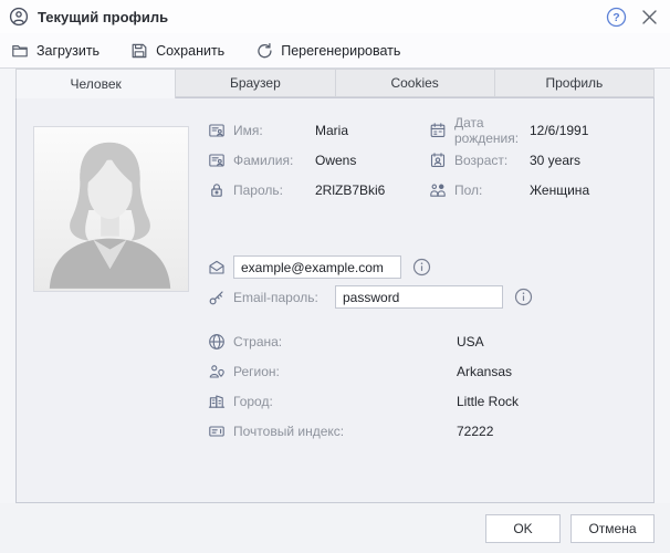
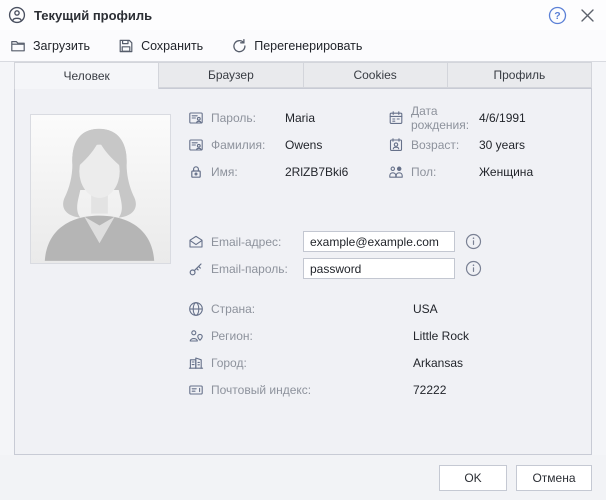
  Текущий профиль
  ?
  Загрузить
  Сохранить
  Перегенерировать
  Человек
  Браузер
  Cookies
  Профиль
- Имя:
+ Пароль:
  Maria
  Фамилия:
  Owens
- Пароль:
+ Имя:
  2RlZB7Bki6
  Дата рождения:
- 12/6/1991
+ 4/6/1991
  Возраст:
  30 years
  Пол:
  Женщина
+ Email-адрес:
  example@example.com
  Email-пароль:
  password
  Страна:
  USA
  Регион:
- Arkansas
+ Little Rock
  Город:
- Little Rock
+ Arkansas
  Почтовый индекс:
  72222
  OK
  Отмена
